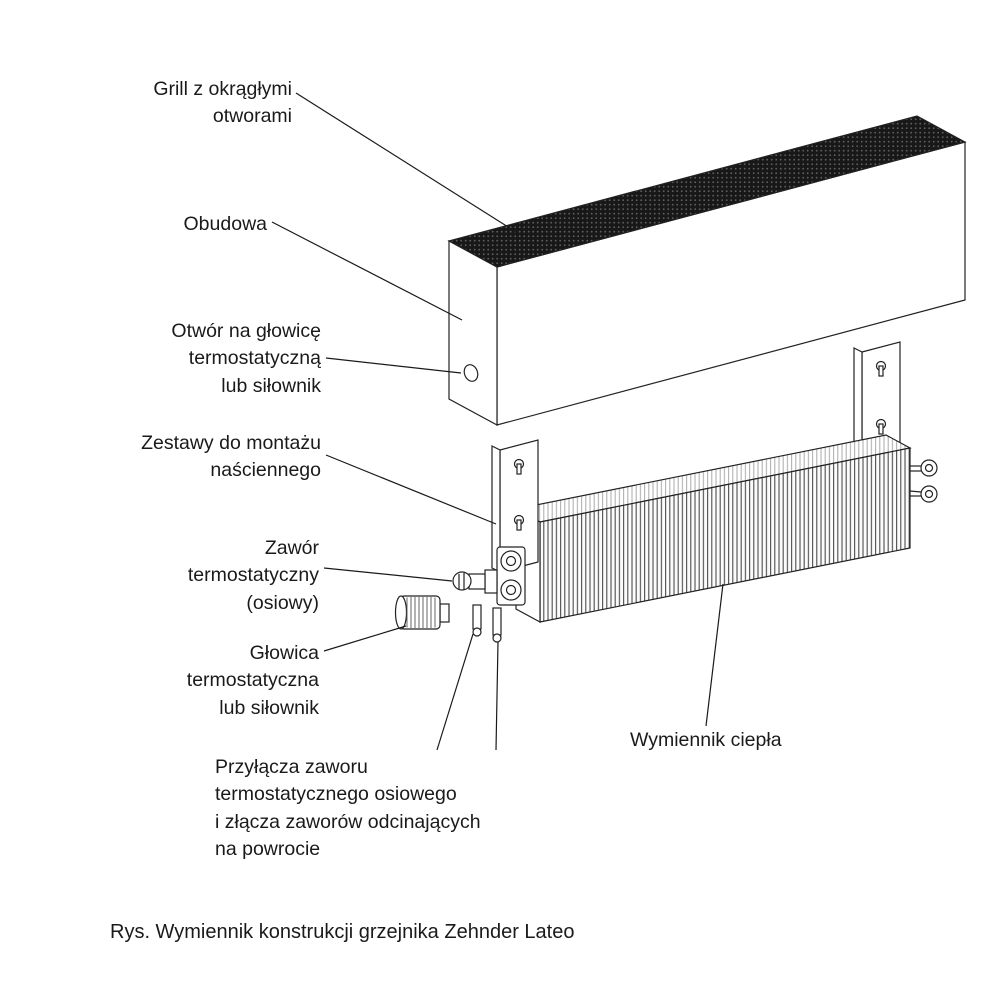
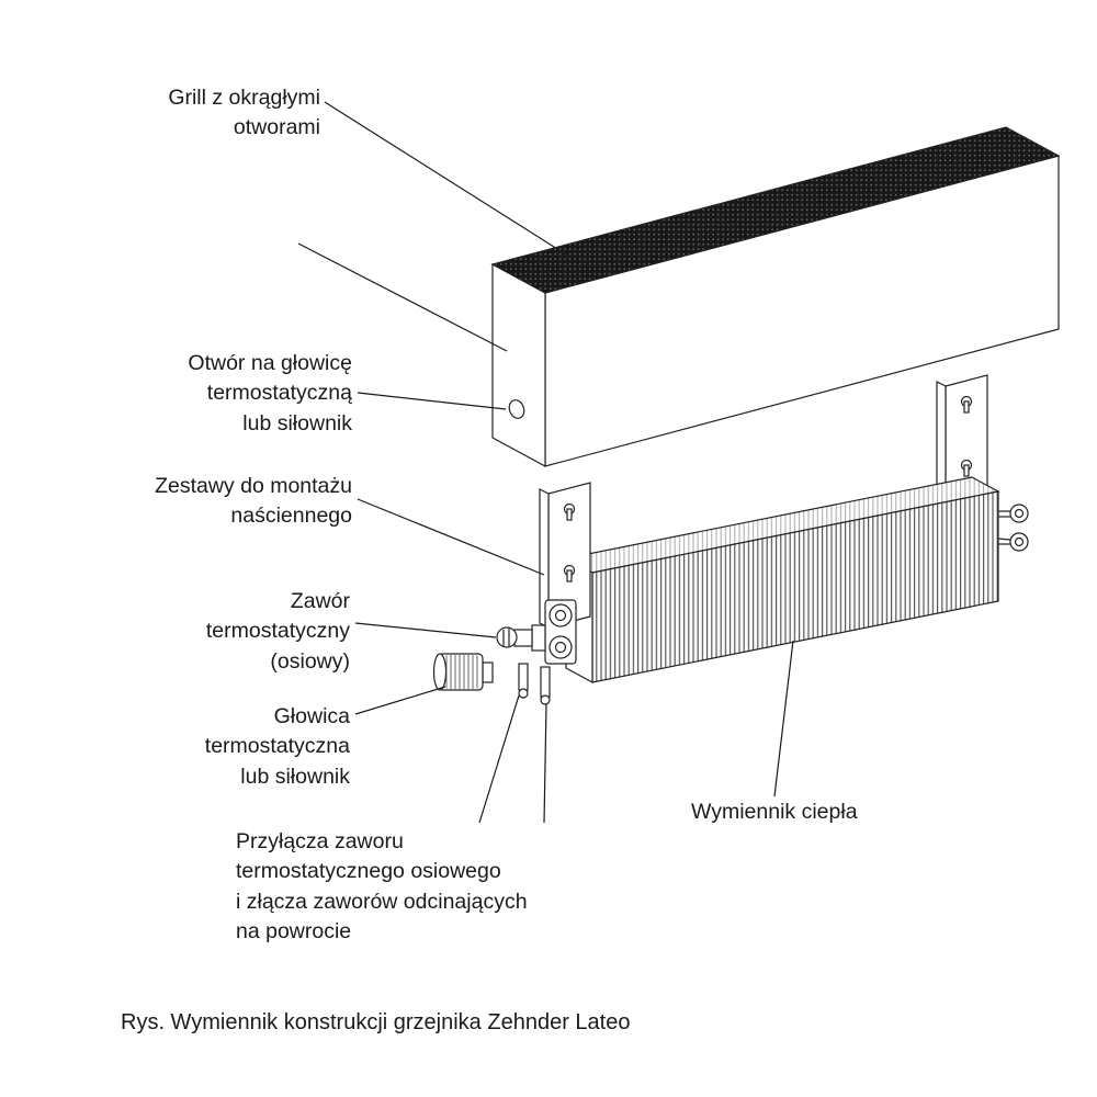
  Grill z okrągłymi
  otworami
- Obudowa
  Otwór na głowicę
  termostatyczną
  lub siłownik
  Zestawy do montażu
  naściennego
  Zawór
  termostatyczny
  (osiowy)
  Głowica
  termostatyczna
  lub siłownik
  Przyłącza zaworu
  termostatycznego osiowego
  i złącza zaworów odcinających
  na powrocie
  Wymiennik ciepła
  Rys. Wymiennik konstrukcji grzejnika Zehnder Lateo
